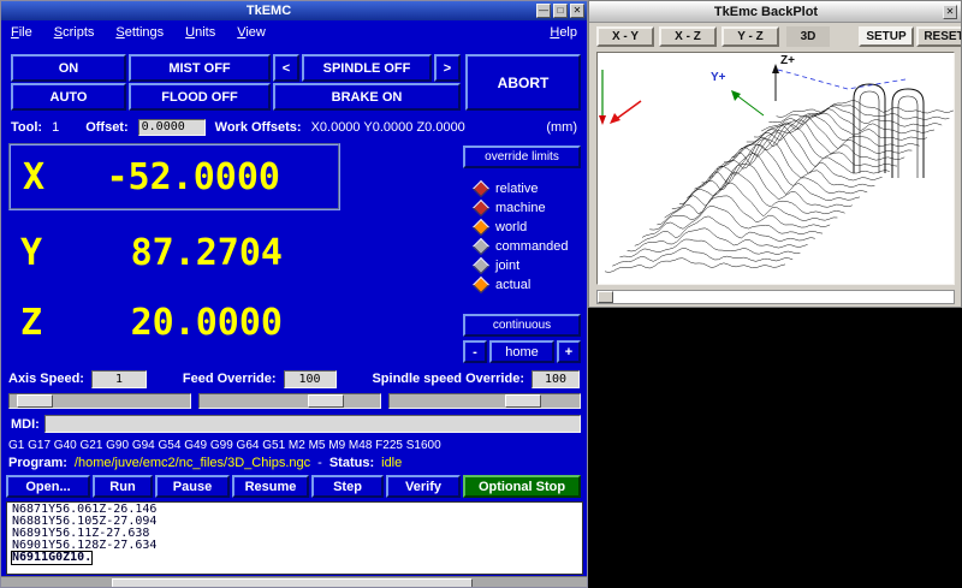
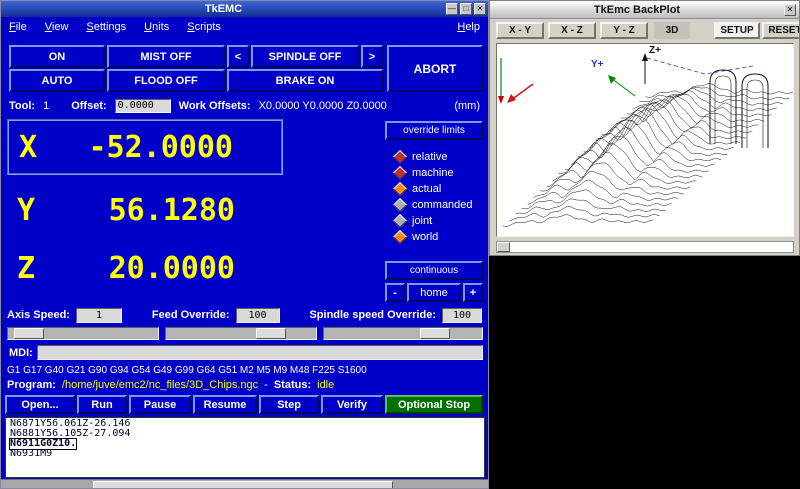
  TkEMC
  —
  □
  ✕
  File
- Scripts
+ View
  Settings
  Units
- View
+ Scripts
  Help
  ON
  MIST OFF
  <
  SPINDLE OFF
  >
  ABORT
  AUTO
  FLOOD OFF
  BRAKE ON
  Tool:
  1
  Offset:
  0.0000
  Work Offsets:
  X0.0000 Y0.0000 Z0.0000
  (mm)
  X
  -52.0000
  Y
- 87.2704
+ 56.1280
  Z
  20.0000
  override limits
  relative
  machine
- world
+ actual
  commanded
  joint
- actual
+ world
  continuous
  -
  home
  +
  Axis Speed:
  1
  Feed Override:
  100
  Spindle speed Override:
  100
  MDI:
  G1 G17 G40 G21 G90 G94 G54 G49 G99 G64 G51 M2 M5 M9 M48 F225 S1600
  Program:
  /home/juve/emc2/nc_files/3D_Chips.ngc
  -
  Status:
  idle
  Open...
  Run
  Pause
  Resume
  Step
  Verify
  Optional Stop
  N6871Y56.061Z-26.146
  N6881Y56.105Z-27.094
- N6891Y56.11Z-27.638
- N6901Y56.128Z-27.634
  N6911G0Z10.
+ N6931M9
  TkEmc BackPlot
  ✕
  X - Y
  X - Z
  Y - Z
  3D
  SETUP
  RESET
  Z+
  Y+
